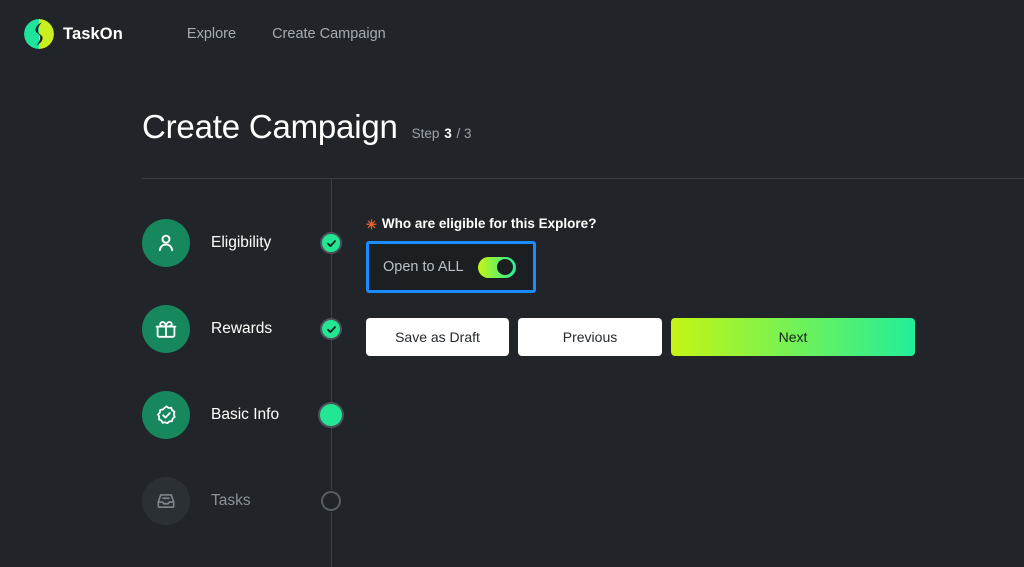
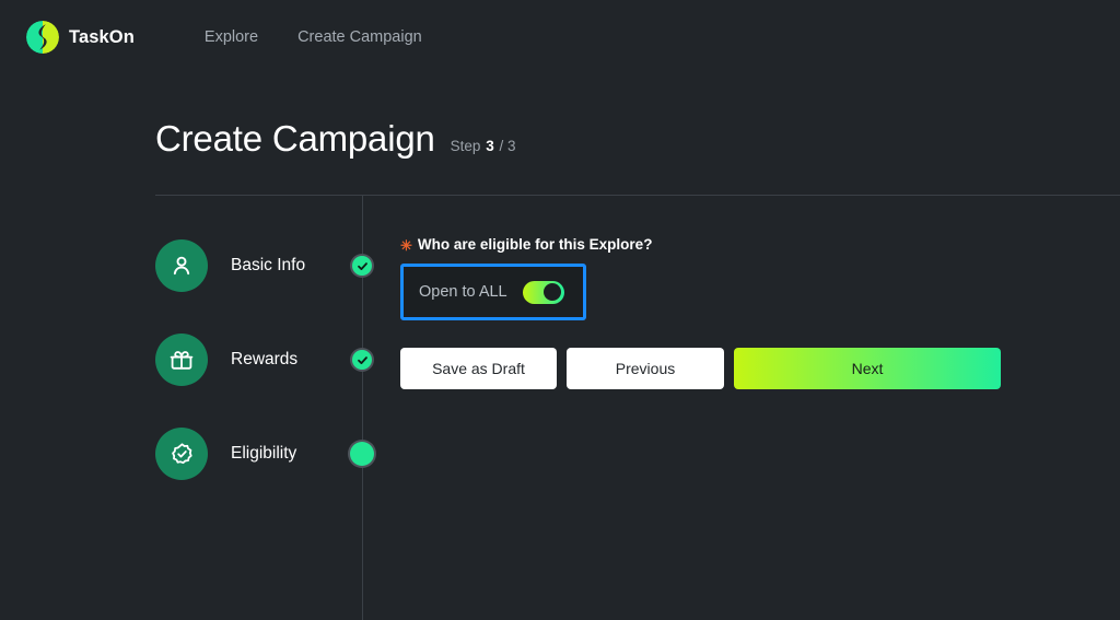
  TaskOn
  Explore
  Create Campaign
  Create Campaign
  Step 3 / 3
- Eligibility
+ Basic Info
  Rewards
- Basic Info
+ Eligibility
- Tasks
  ✳
  Who are eligible for this Explore?
  Open to ALL
  Save as Draft
  Previous
  Next
